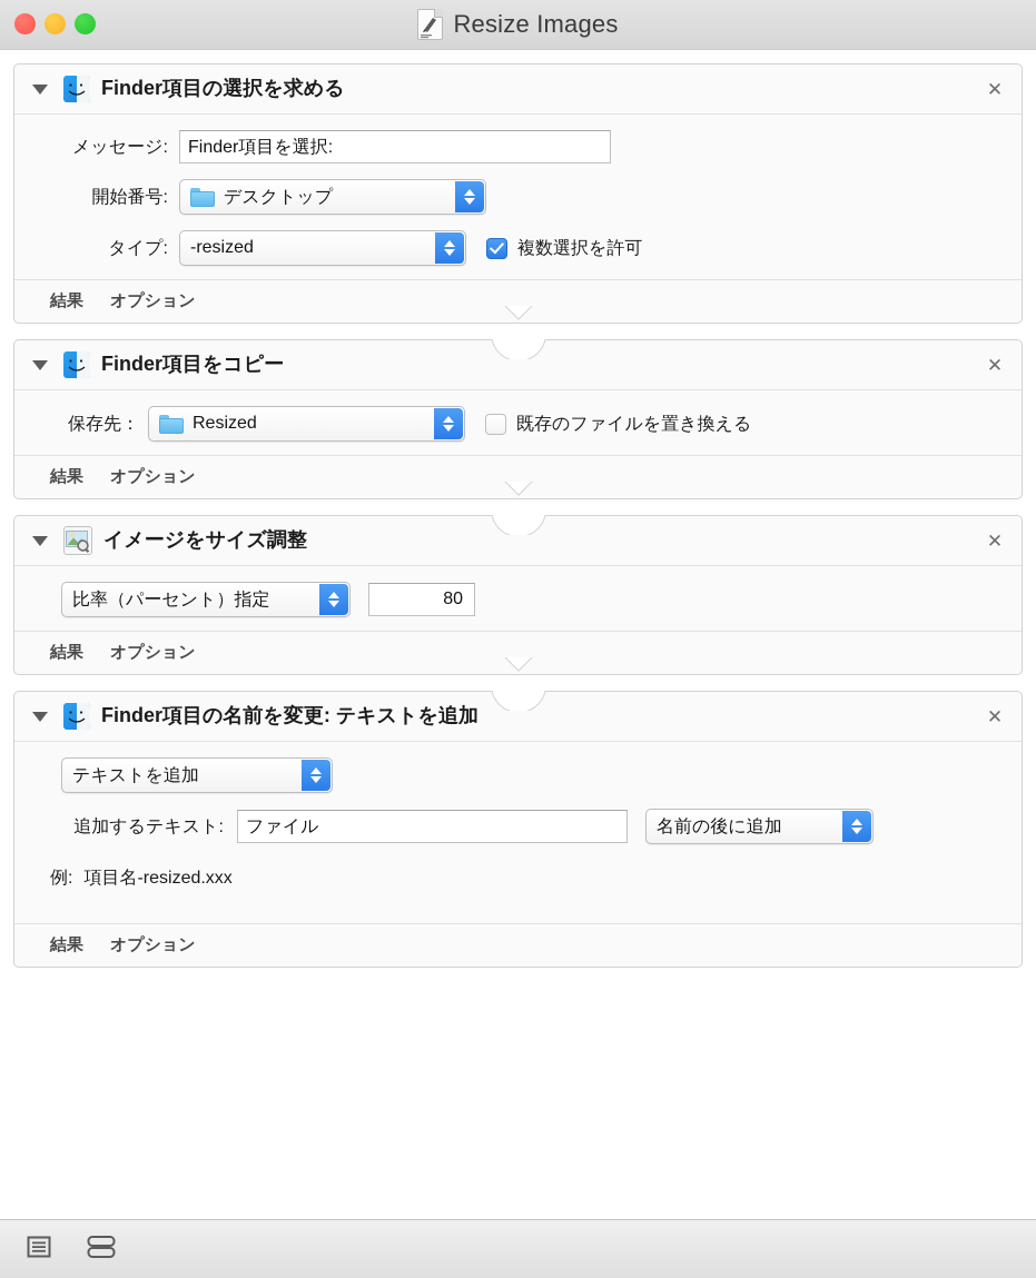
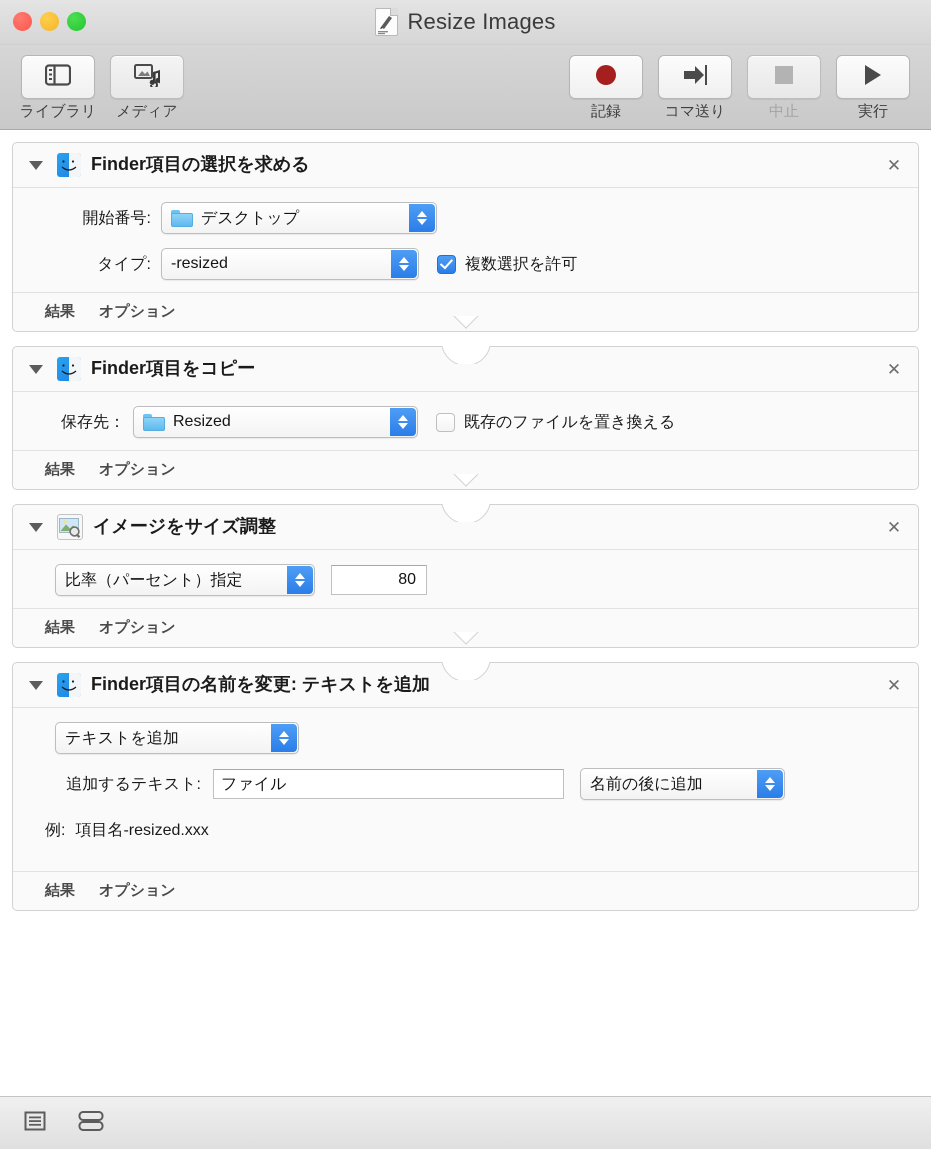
  Resize Images
+ ライブラリ
+ メディア
+ 記録
+ コマ送り
+ 中止
+ 実行
  Finder項目の選択を求める
  ✕
- メッセージ:
- Finder項目を選択:
  開始番号:
  デスクトップ
  タイプ:
  -resized
  複数選択を許可
  結果
  オプション
  Finder項目をコピー
  ✕
  保存先：
  Resized
  既存のファイルを置き換える
  結果
  オプション
  イメージをサイズ調整
  ✕
  比率（パーセント）指定
  80
  結果
  オプション
  Finder項目の名前を変更: テキストを追加
  ✕
  テキストを追加
  追加するテキスト:
  ファイル
  名前の後に追加
  例:
  項目名-resized.xxx
  結果
  オプション
